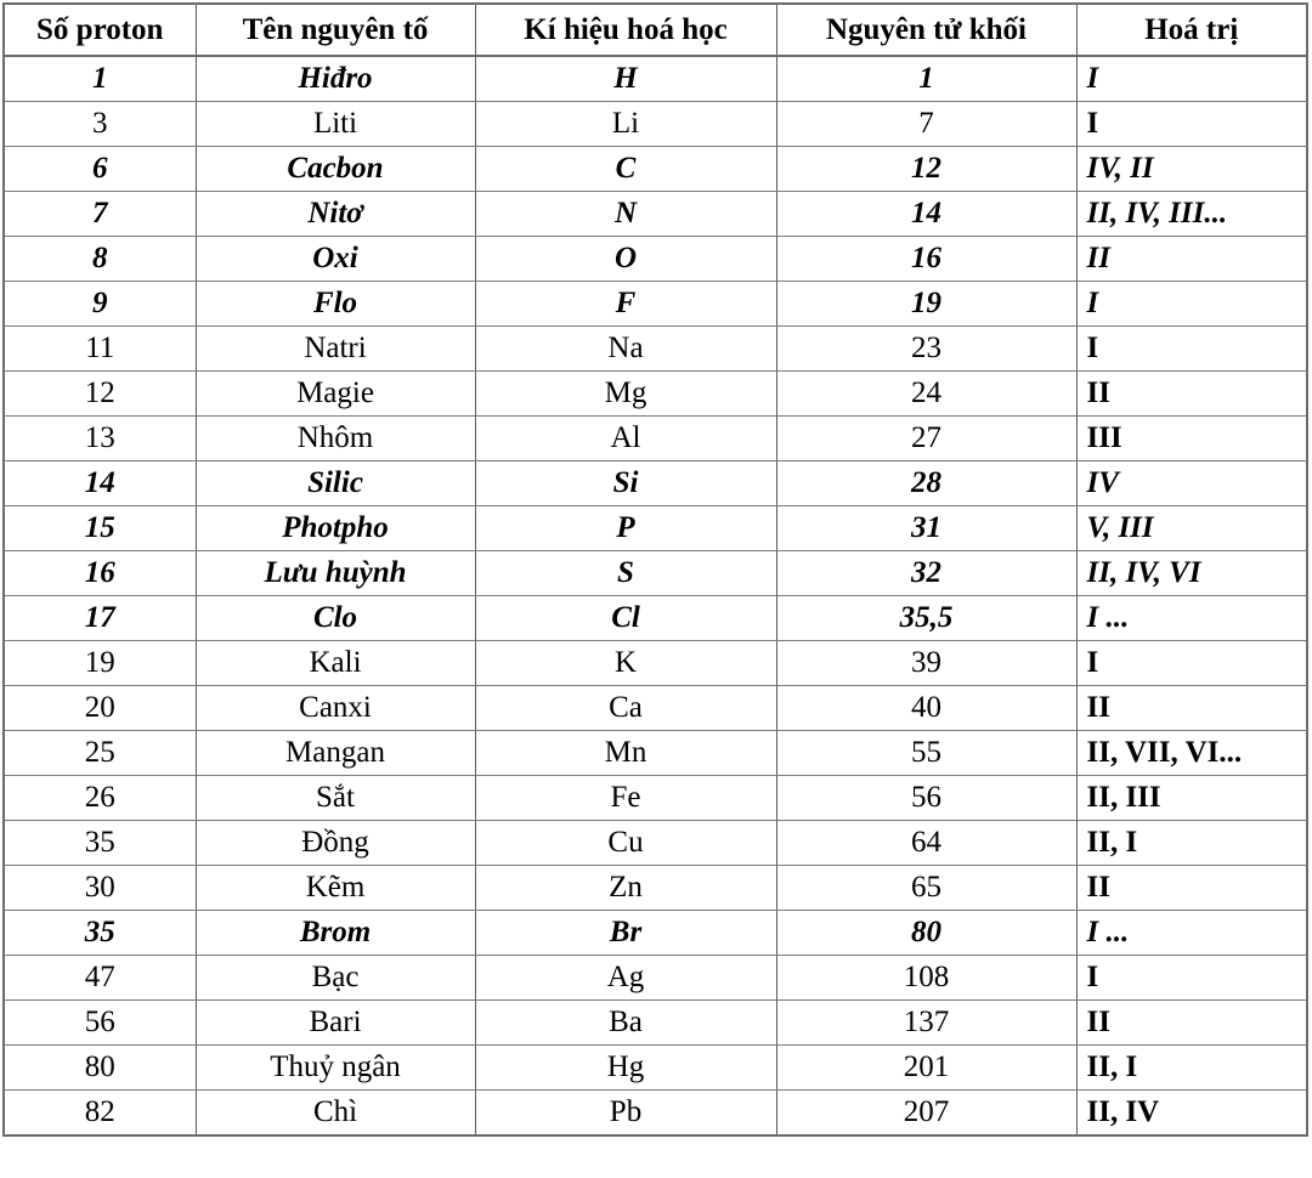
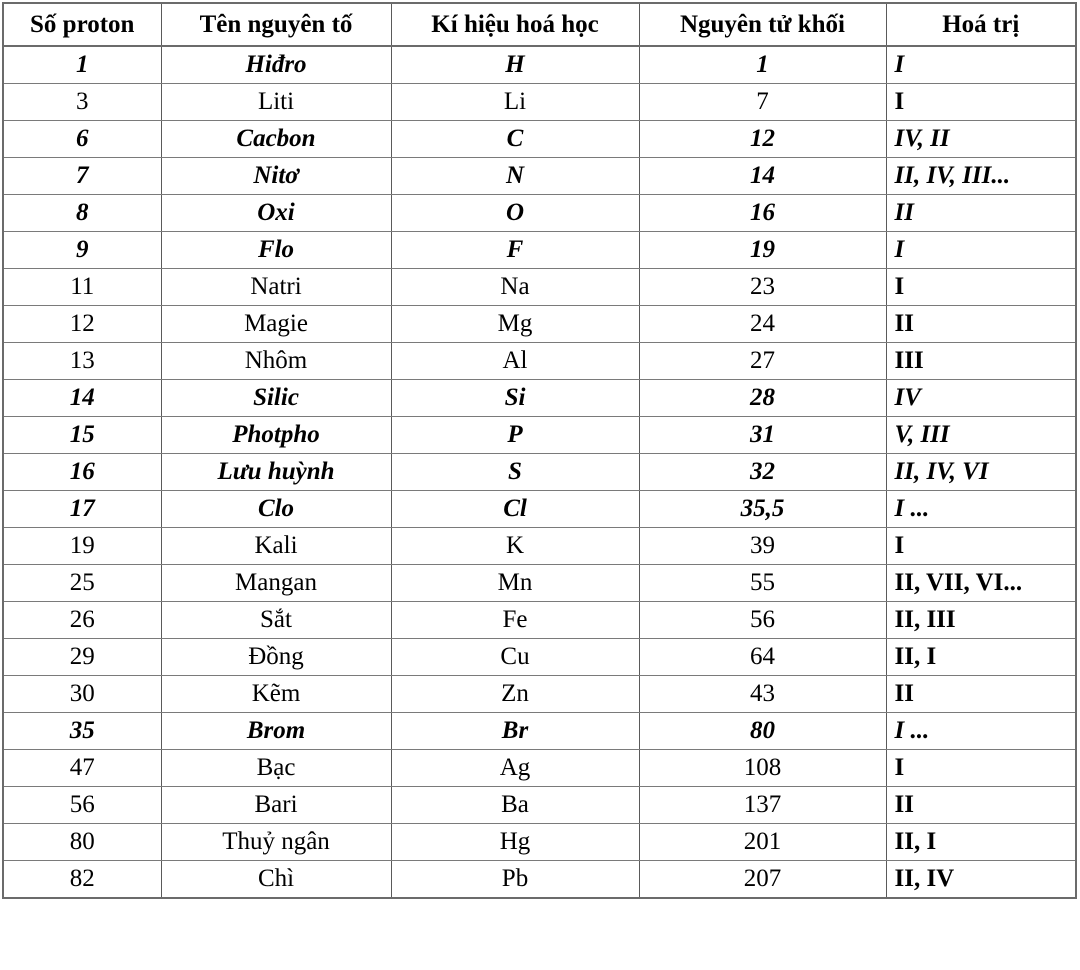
  Số proton	Tên nguyên tố	Kí hiệu hoá học	Nguyên tử khối	Hoá trị
  1	Hiđro	H	1	I
  3	Liti	Li	7	I
  6	Cacbon	C	12	IV, II
  7	Nitơ	N	14	II, IV, III...
  8	Oxi	O	16	II
  9	Flo	F	19	I
  11	Natri	Na	23	I
  12	Magie	Mg	24	II
  13	Nhôm	Al	27	III
  14	Silic	Si	28	IV
  15	Photpho	P	31	V, III
  16	Lưu huỳnh	S	32	II, IV, VI
  17	Clo	Cl	35,5	I ...
  19	Kali	K	39	I
- 20	Canxi	Ca	40	II
  25	Mangan	Mn	55	II, VII, VI...
  26	Sắt	Fe	56	II, III
- 35	Đồng	Cu	64	II, I
+ 29	Đồng	Cu	64	II, I
- 30	Kẽm	Zn	65	II
+ 30	Kẽm	Zn	43	II
  35	Brom	Br	80	I ...
  47	Bạc	Ag	108	I
  56	Bari	Ba	137	II
  80	Thuỷ ngân	Hg	201	II, I
  82	Chì	Pb	207	II, IV
